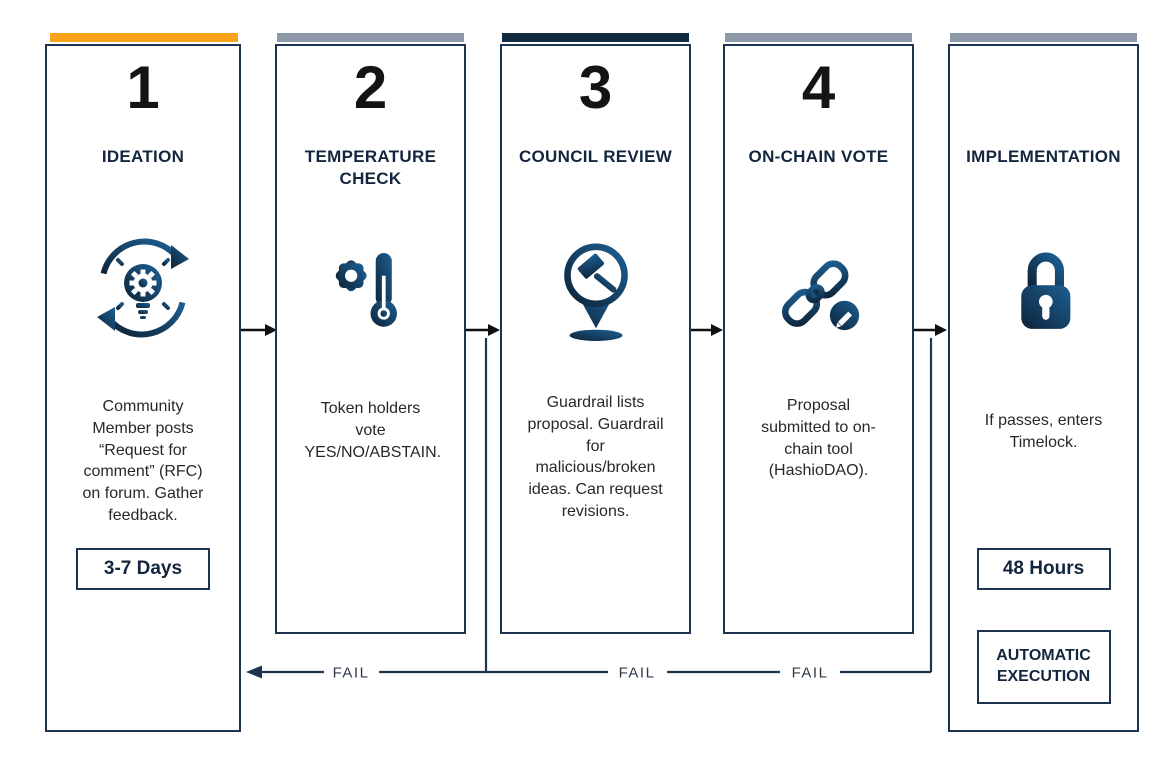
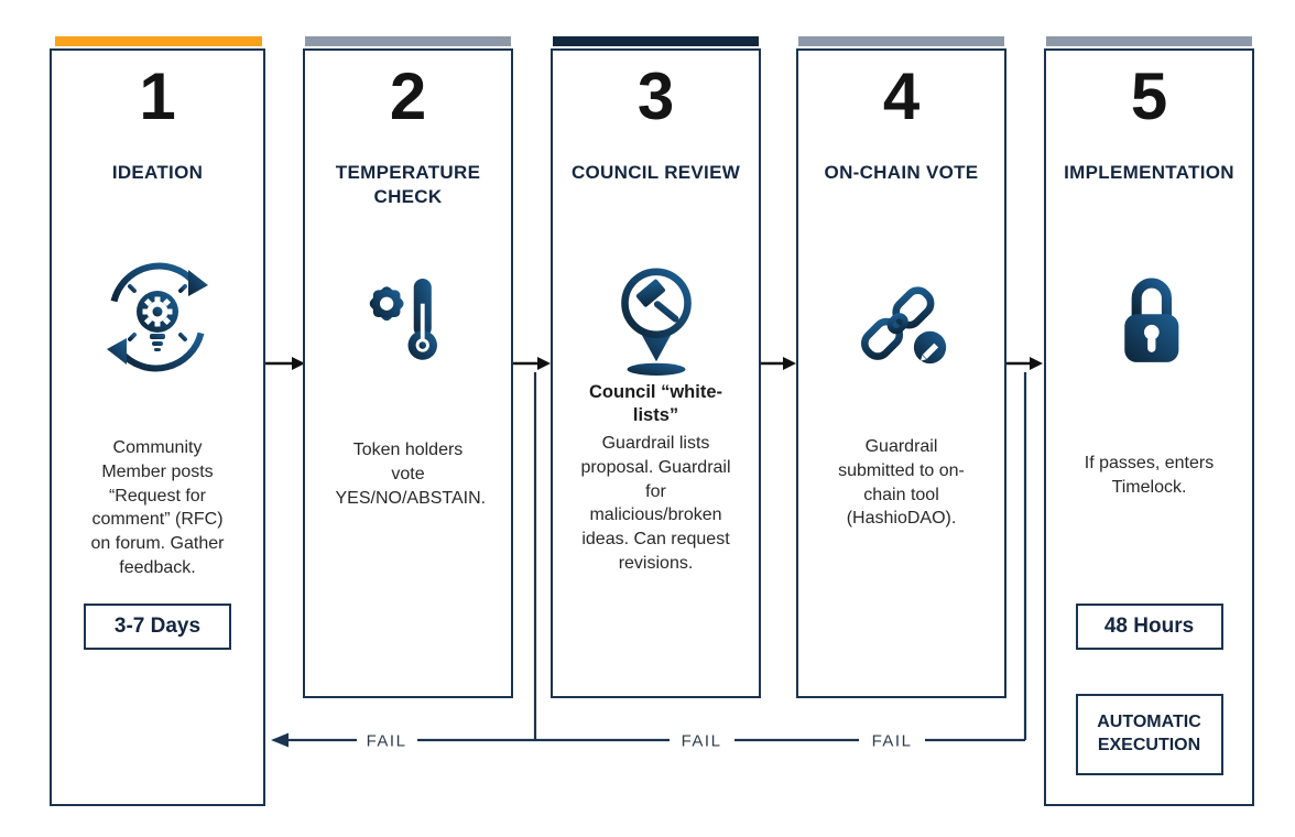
  FAIL
  FAIL
  FAIL
  1
  IDEATION
  Community Member posts “Request for comment” (RFC) on forum. Gather feedback.
  3-7 Days
  2
  TEMPERATURE CHECK
  Token holders vote YES/NO/ABSTAIN.
  3
  COUNCIL REVIEW
+ Council “white-lists”
  Guardrail lists proposal. Guardrail for malicious/broken ideas. Can request revisions.
  4
  ON-CHAIN VOTE
- Proposal submitted to on-chain tool (HashioDAO).
+ Guardrail submitted to on-chain tool (HashioDAO).
+ 5
  IMPLEMENTATION
  If passes, enters Timelock.
  48 Hours
  AUTOMATIC EXECUTION
